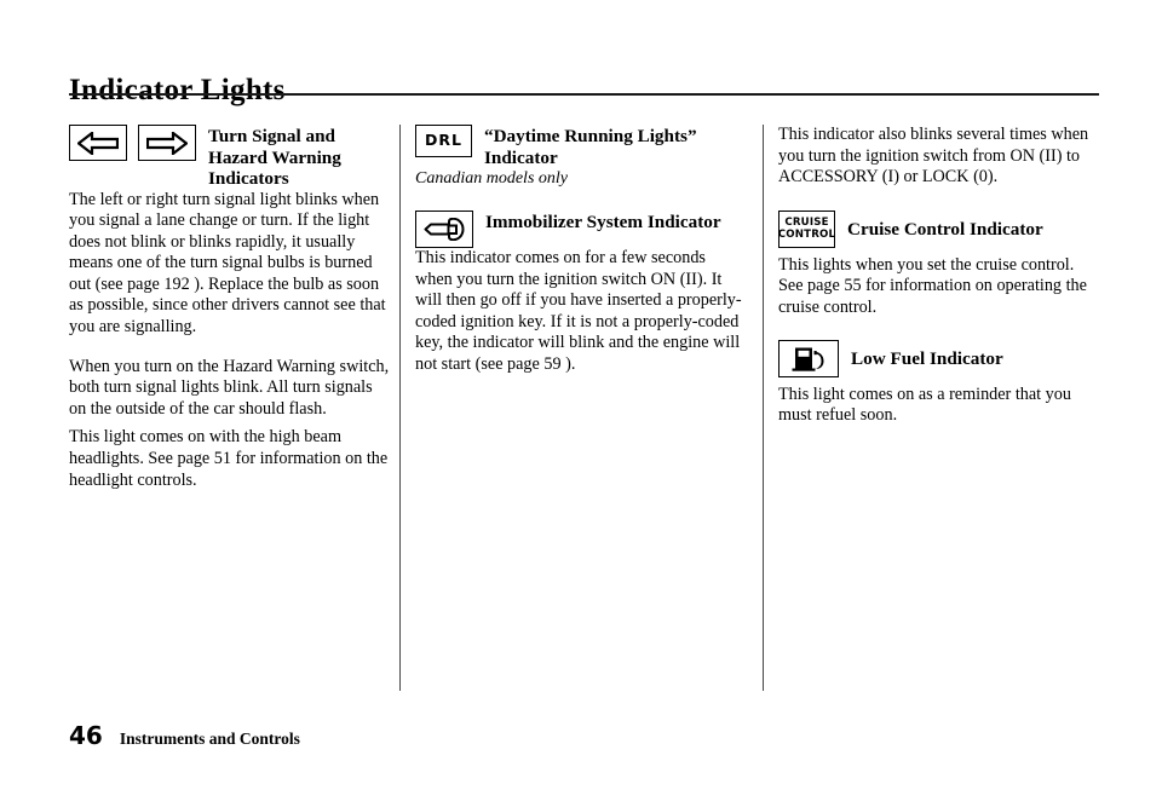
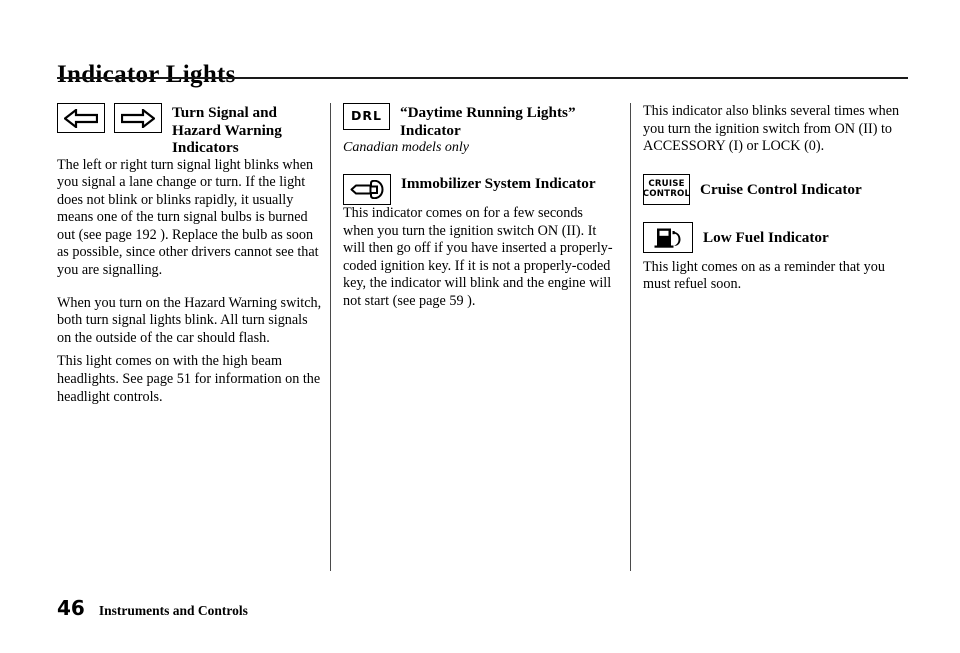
  Indicator Lights
  Turn Signal and Hazard Warning Indicators
  The left or right turn signal light blinks when you signal a lane change or turn. If the light does not blink or blinks rapidly, it usually means one of the turn signal bulbs is burned out (see page 192 ). Replace the bulb as soon as possible, since other drivers cannot see that you are signalling.
  When you turn on the Hazard Warning switch, both turn signal lights blink. All turn signals on the outside of the car should flash.
  This light comes on with the high beam headlights. See page 51 for information on the headlight controls.
  DRL
  “Daytime Running Lights” Indicator
  Canadian models only
  Immobilizer System Indicator
  This indicator comes on for a few seconds when you turn the ignition switch ON (II). It will then go off if you have inserted a properly-coded ignition key. If it is not a properly-coded key, the indicator will blink and the engine will not start (see page 59 ).
  This indicator also blinks several times when you turn the ignition switch from ON (II) to ACCESSORY (I) or LOCK (0).
  CRUISE
  CONTROL
  Cruise Control Indicator
- This lights when you set the cruise control. See page 55 for information on operating the cruise control.
  Low Fuel Indicator
  This light comes on as a reminder that you must refuel soon.
  46
  Instruments and Controls
